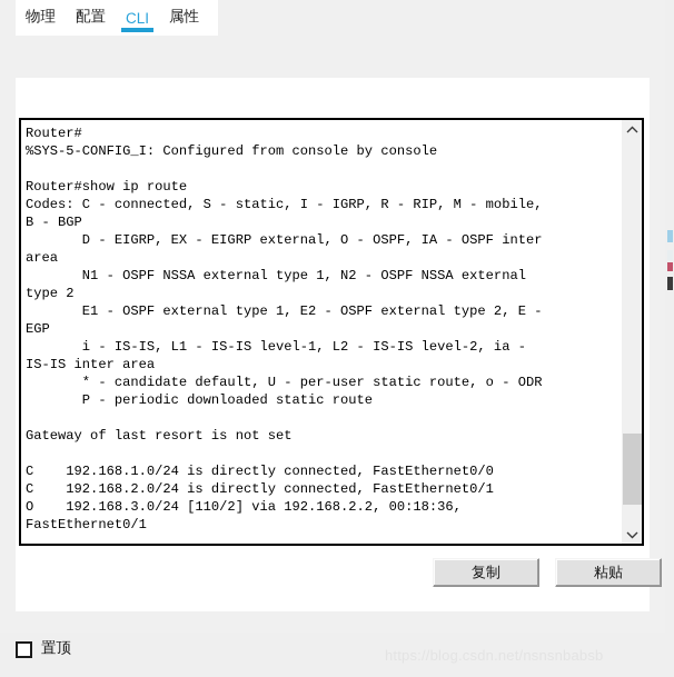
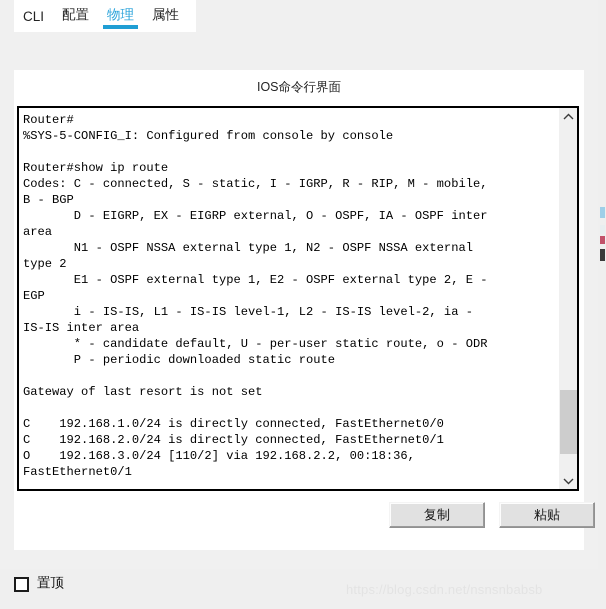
- 物理
+ CLI
  配置
- CLI
+ 物理
  属性
+ IOS命令行界面
  Router#
  %SYS-5-CONFIG_I: Configured from console by console
  Router#show ip route
  Codes: C - connected, S - static, I - IGRP, R - RIP, M - mobile,
  B - BGP
  D - EIGRP, EX - EIGRP external, O - OSPF, IA - OSPF inter
  area
  N1 - OSPF NSSA external type 1, N2 - OSPF NSSA external
  type 2
  E1 - OSPF external type 1, E2 - OSPF external type 2, E -
  EGP
  i - IS-IS, L1 - IS-IS level-1, L2 - IS-IS level-2, ia -
  IS-IS inter area
  * - candidate default, U - per-user static route, o - ODR
  P - periodic downloaded static route
  Gateway of last resort is not set
  C 192.168.1.0/24 is directly connected, FastEthernet0/0
  C 192.168.2.0/24 is directly connected, FastEthernet0/1
  O 192.168.3.0/24 [110/2] via 192.168.2.2, 00:18:36,
  FastEthernet0/1
  复制
  粘贴
  置顶
